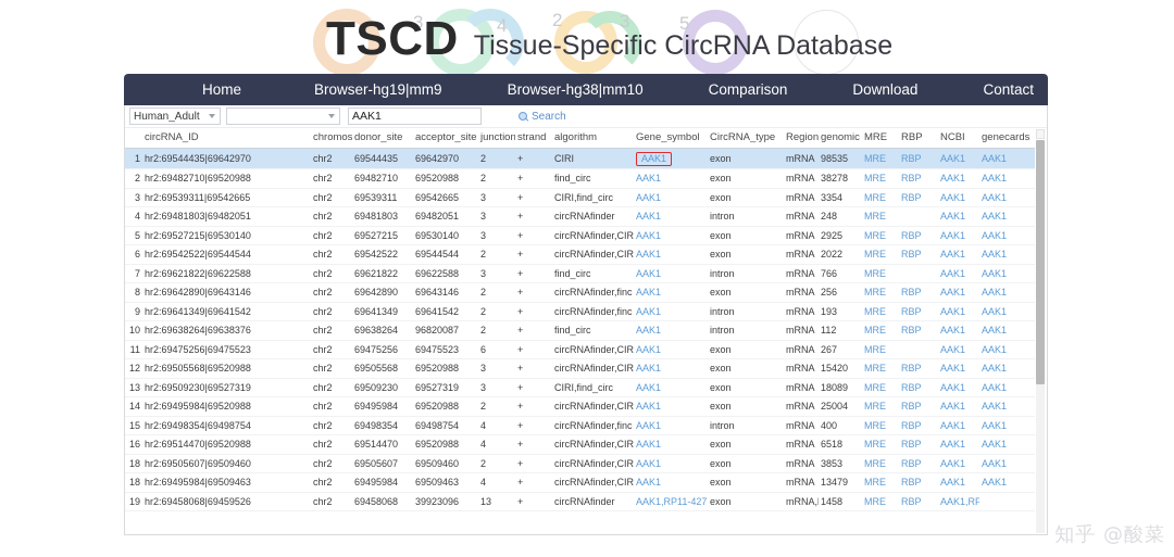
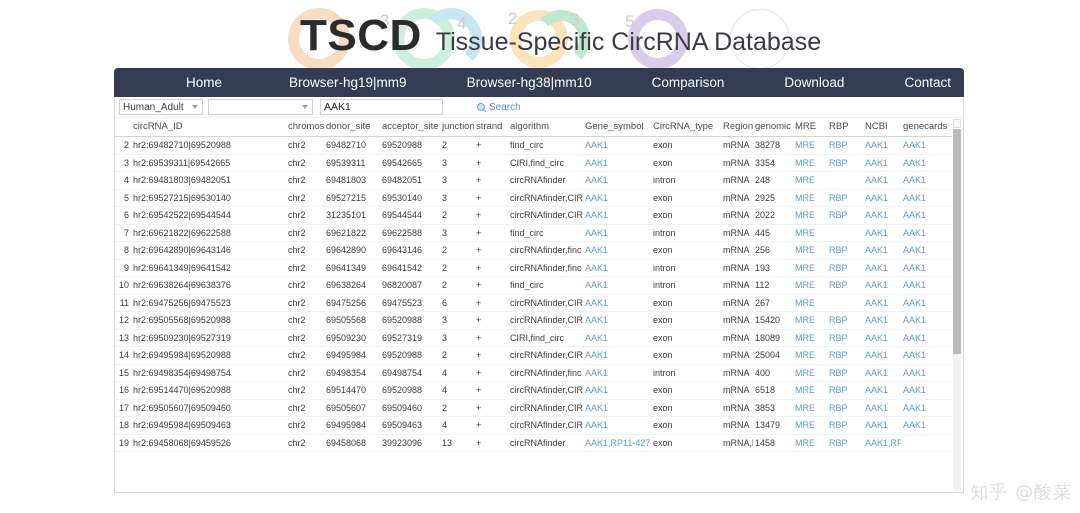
  3
  4
  2
  3
  5
  TSCD
  Tissue-Specific CircRNA Database
  Home
  Browser-hg19|mm9
  Browser-hg38|mm10
  Comparison
  Download
  Contact
  Human_Adult
  AAK1
  Search
  	circRNA_ID	chromos	donor_site	acceptor_site	junction	strand	algorithm	Gene_symbol	CircRNA_type	Region	genomic	MRE	RBP	NCBI	genecards
- 1	hr2:69544435|69642970	chr2	69544435	69642970	2	+	CIRI	AAK1	exon	mRNA	98535	MRE	RBP	AAK1	AAK1
  2	hr2:69482710|69520988	chr2	69482710	69520988	2	+	find_circ	AAK1	exon	mRNA	38278	MRE	RBP	AAK1	AAK1
  3	hr2:69539311|69542665	chr2	69539311	69542665	3	+	CIRI,find_circ	AAK1	exon	mRNA	3354	MRE	RBP	AAK1	AAK1
  4	hr2:69481803|69482051	chr2	69481803	69482051	3	+	circRNAfinder	AAK1	intron	mRNA	248	MRE		AAK1	AAK1
  5	hr2:69527215|69530140	chr2	69527215	69530140	3	+	circRNAfinder,CIR	AAK1	exon	mRNA	2925	MRE	RBP	AAK1	AAK1
- 6	hr2:69542522|69544544	chr2	69542522	69544544	2	+	circRNAfinder,CIR	AAK1	exon	mRNA	2022	MRE	RBP	AAK1	AAK1
+ 6	hr2:69542522|69544544	chr2	31235101	69544544	2	+	circRNAfinder,CIR	AAK1	exon	mRNA	2022	MRE	RBP	AAK1	AAK1
- 7	hr2:69621822|69622588	chr2	69621822	69622588	3	+	find_circ	AAK1	intron	mRNA	766	MRE		AAK1	AAK1
+ 7	hr2:69621822|69622588	chr2	69621822	69622588	3	+	find_circ	AAK1	intron	mRNA	445	MRE		AAK1	AAK1
  8	hr2:69642890|69643146	chr2	69642890	69643146	2	+	circRNAfinder,finc	AAK1	exon	mRNA	256	MRE	RBP	AAK1	AAK1
  9	hr2:69641349|69641542	chr2	69641349	69641542	2	+	circRNAfinder,finc	AAK1	intron	mRNA	193	MRE	RBP	AAK1	AAK1
  10	hr2:69638264|69638376	chr2	69638264	96820087	2	+	find_circ	AAK1	intron	mRNA	112	MRE	RBP	AAK1	AAK1
  11	hr2:69475256|69475523	chr2	69475256	69475523	6	+	circRNAfinder,CIR	AAK1	exon	mRNA	267	MRE		AAK1	AAK1
  12	hr2:69505568|69520988	chr2	69505568	69520988	3	+	circRNAfinder,CIR	AAK1	exon	mRNA	15420	MRE	RBP	AAK1	AAK1
  13	hr2:69509230|69527319	chr2	69509230	69527319	3	+	CIRI,find_circ	AAK1	exon	mRNA	18089	MRE	RBP	AAK1	AAK1
  14	hr2:69495984|69520988	chr2	69495984	69520988	2	+	circRNAfinder,CIR	AAK1	exon	mRNA	25004	MRE	RBP	AAK1	AAK1
  15	hr2:69498354|69498754	chr2	69498354	69498754	4	+	circRNAfinder,finc	AAK1	intron	mRNA	400	MRE	RBP	AAK1	AAK1
  16	hr2:69514470|69520988	chr2	69514470	69520988	4	+	circRNAfinder,CIR	AAK1	exon	mRNA	6518	MRE	RBP	AAK1	AAK1
- 18	hr2:69505607|69509460	chr2	69505607	69509460	2	+	circRNAfinder,CIR	AAK1	exon	mRNA	3853	MRE	RBP	AAK1	AAK1
+ 17	hr2:69505607|69509460	chr2	69505607	69509460	2	+	circRNAfinder,CIR	AAK1	exon	mRNA	3853	MRE	RBP	AAK1	AAK1
  18	hr2:69495984|69509463	chr2	69495984	69509463	4	+	circRNAfinder,CIR	AAK1	exon	mRNA	13479	MRE	RBP	AAK1	AAK1
  19	hr2:69458068|69459526	chr2	69458068	39923096	13	+	circRNAfinder	AAK1,RP11-427	exon	mRNA,l	1458	MRE	RBP	AAK1,RF
  知乎 @酸菜
